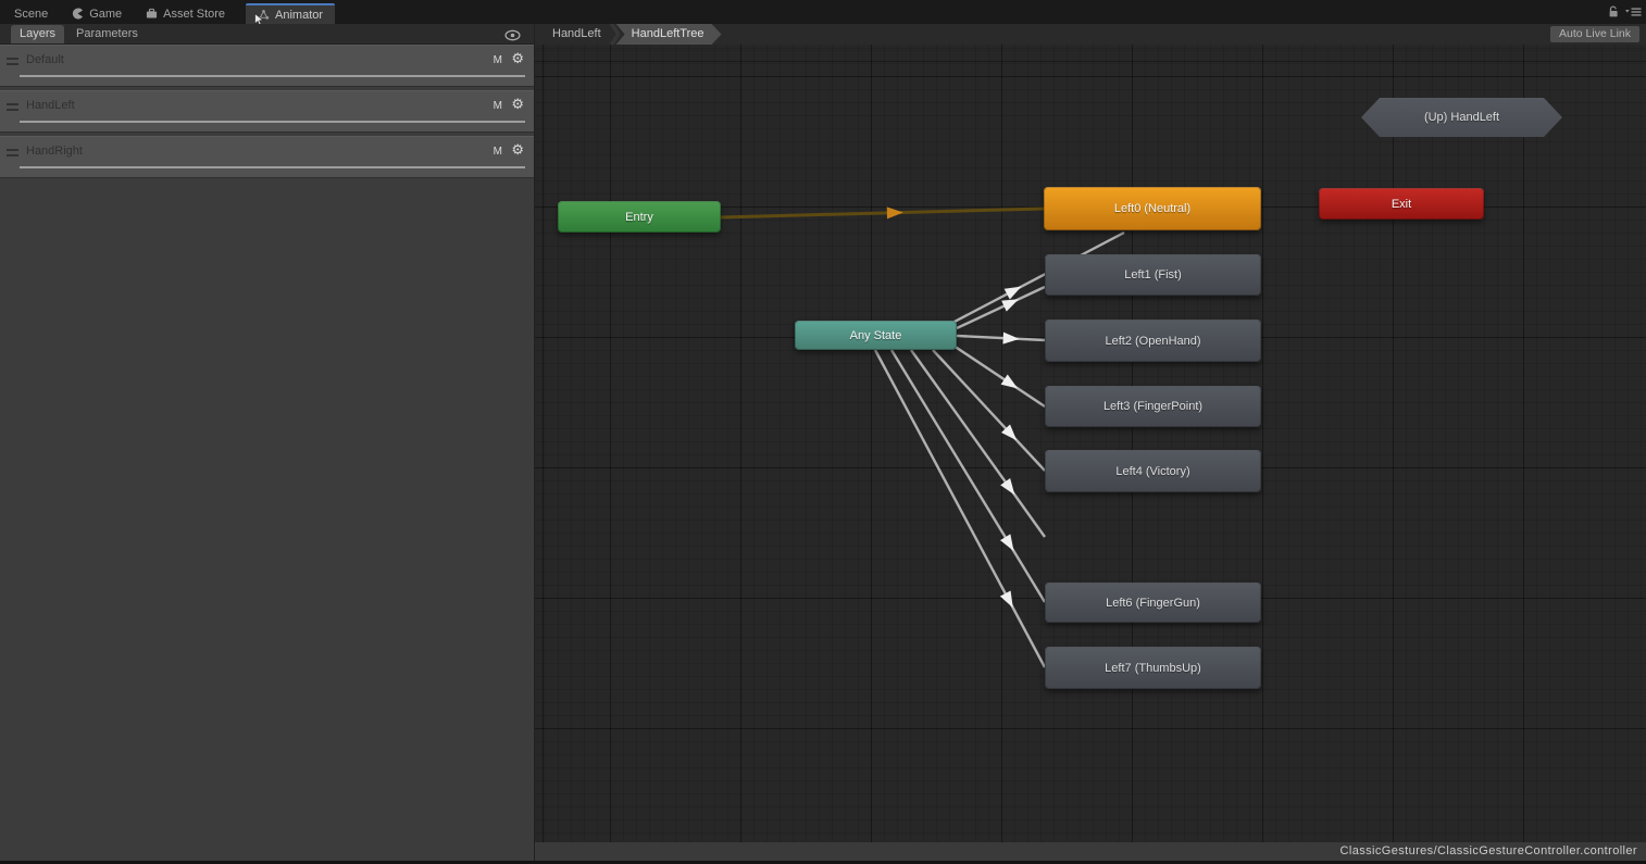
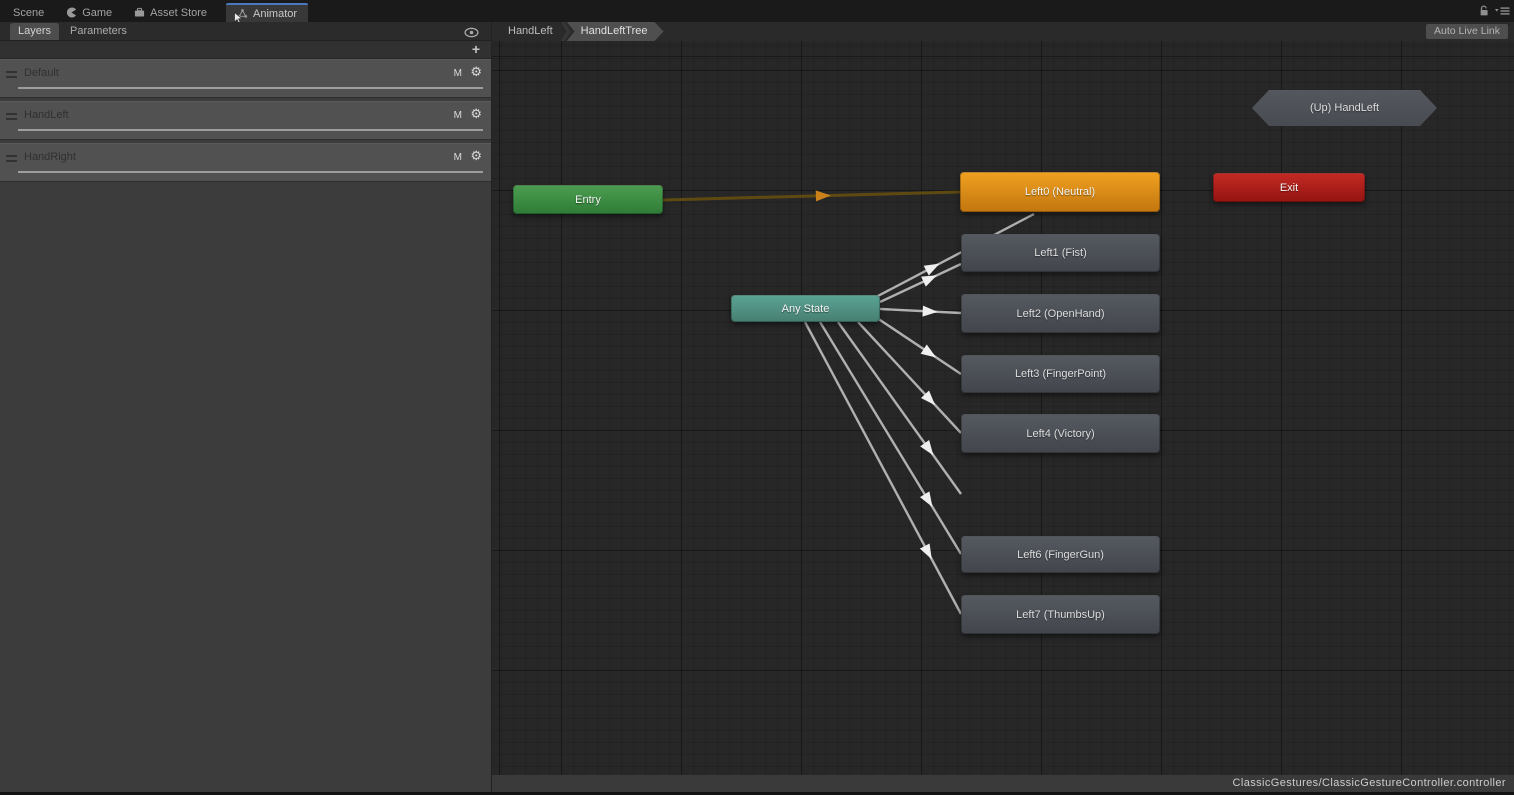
  Scene
  Game
  Asset Store
  Animator
  Layers
  Parameters
+ +
  Default
  M
  ⚙
  HandLeft
  M
  ⚙
  HandRight
  M
  ⚙
  HandLeft
  HandLeftTree
  Auto Live Link
  ClassicGestures/ClassicGestureController.controller
  Entry
  Any State
  Left0 (Neutral)
  Exit
  (Up) HandLeft
  Left1 (Fist)
  Left2 (OpenHand)
  Left3 (FingerPoint)
  Left4 (Victory)
  Left6 (FingerGun)
  Left7 (ThumbsUp)
